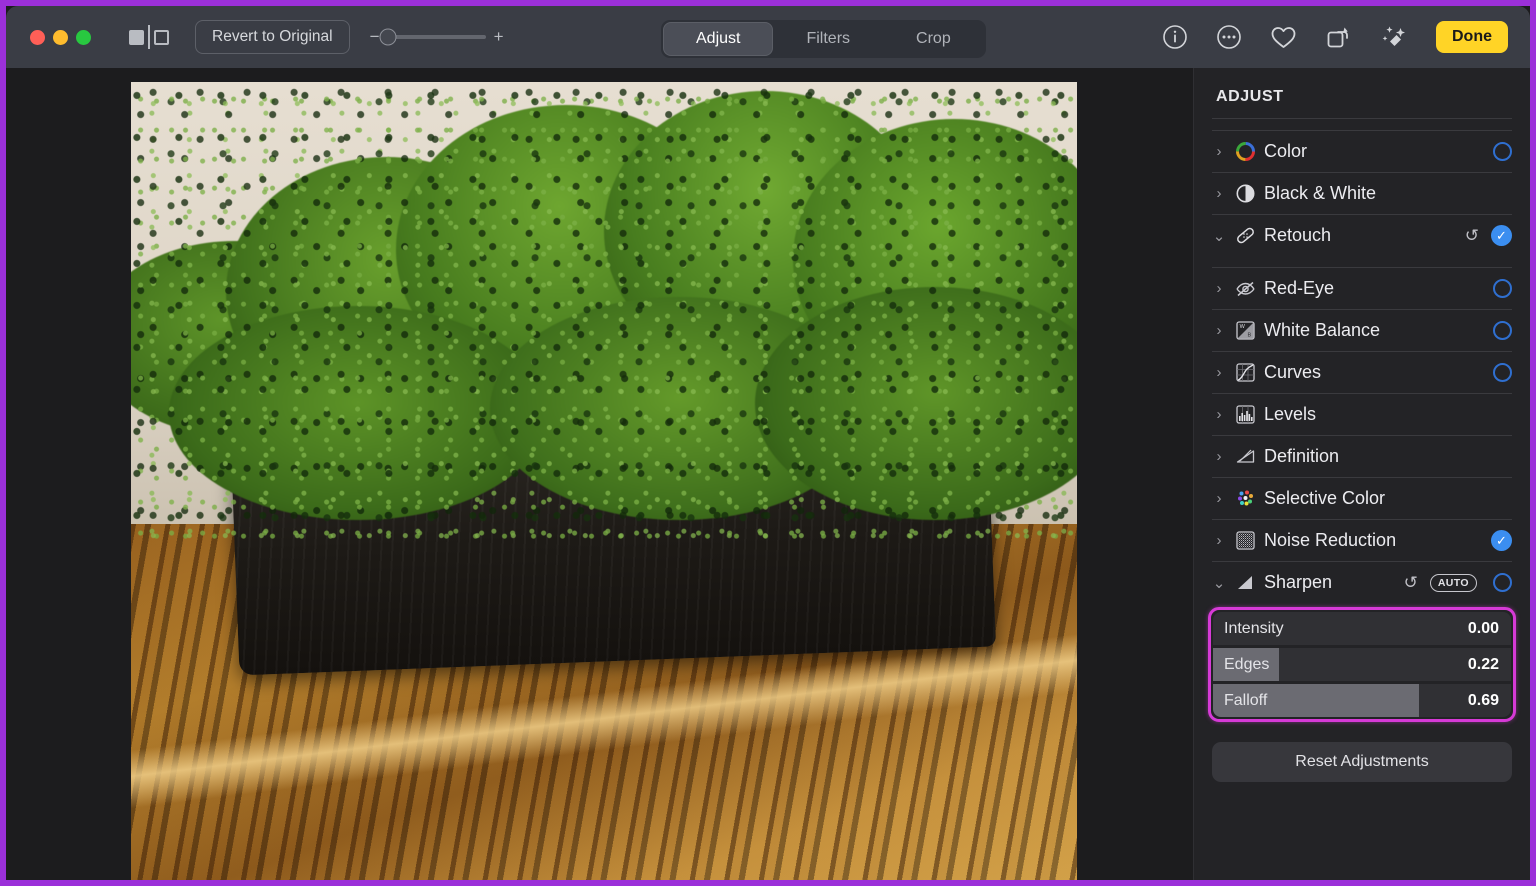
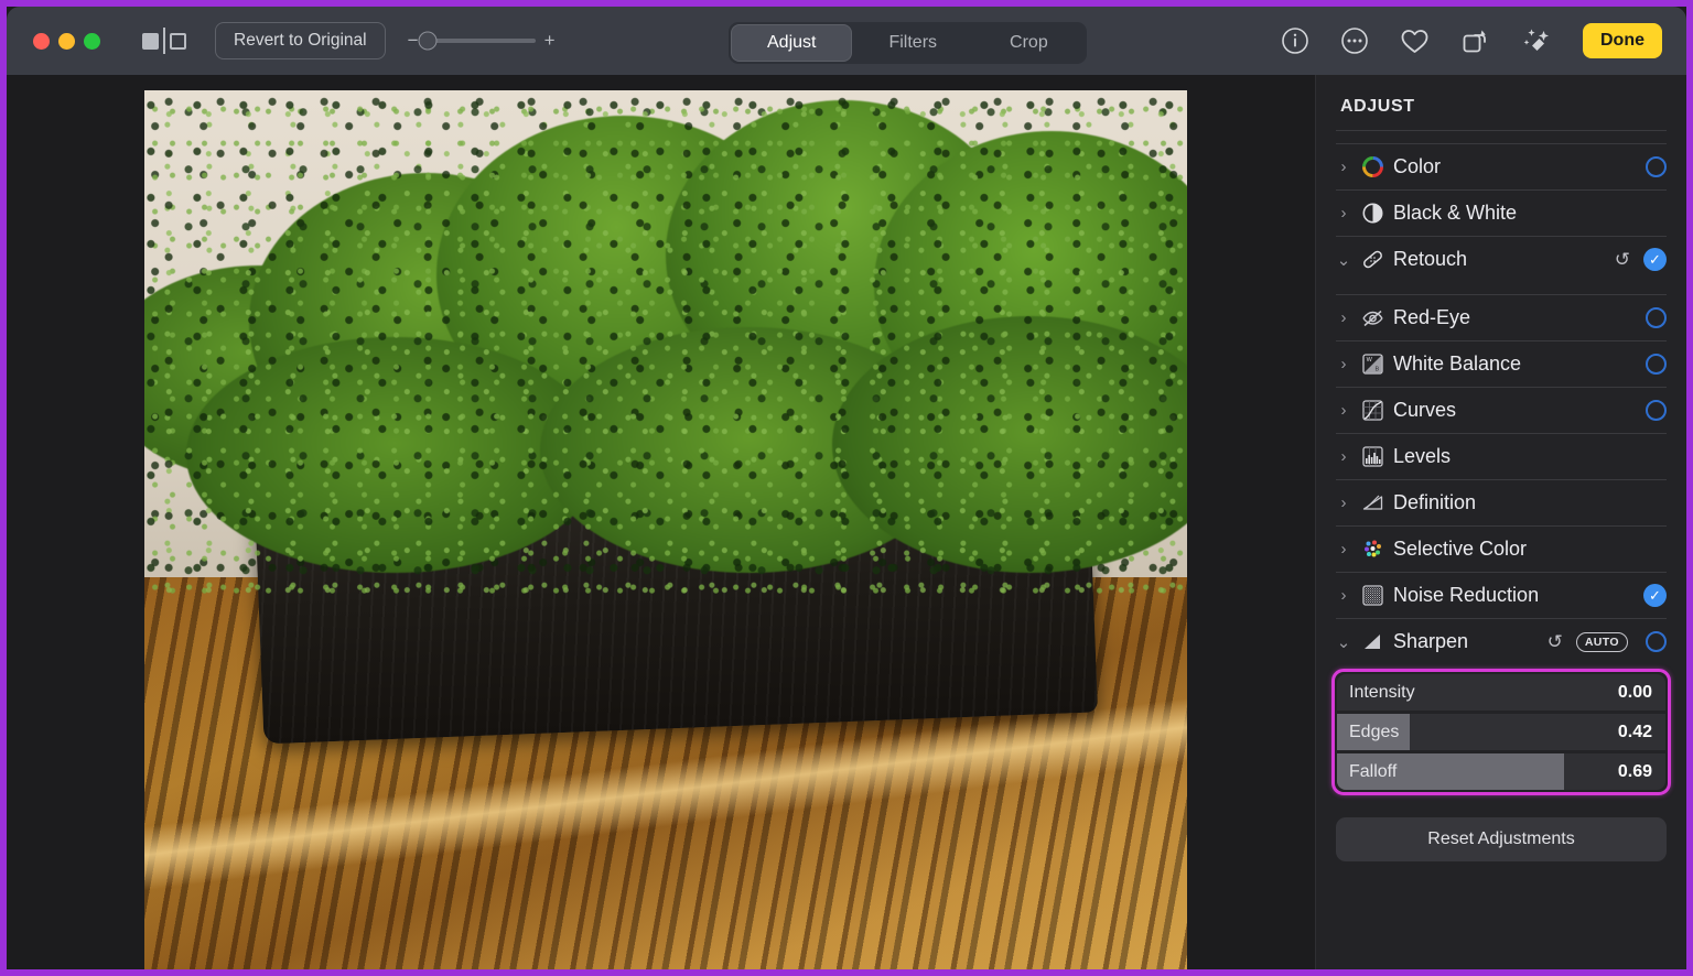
  Revert to Original
  −
  +
  Adjust
  Filters
  Crop
  Done
  ADJUST
  ›
  Color
  ›
  Black & White
  ⌄
  Retouch
  ↺
  ✓
  ›
  Red-Eye
  ›
  White Balance
  ›
  Curves
  ›
  Levels
  ›
  Definition
  ›
  Selective Color
  ›
  Noise Reduction
  ✓
  ⌄
  Sharpen
  ↺
  AUTO
  Intensity
  0.00
  Edges
- 0.22
+ 0.42
  Falloff
  0.69
  Reset Adjustments
